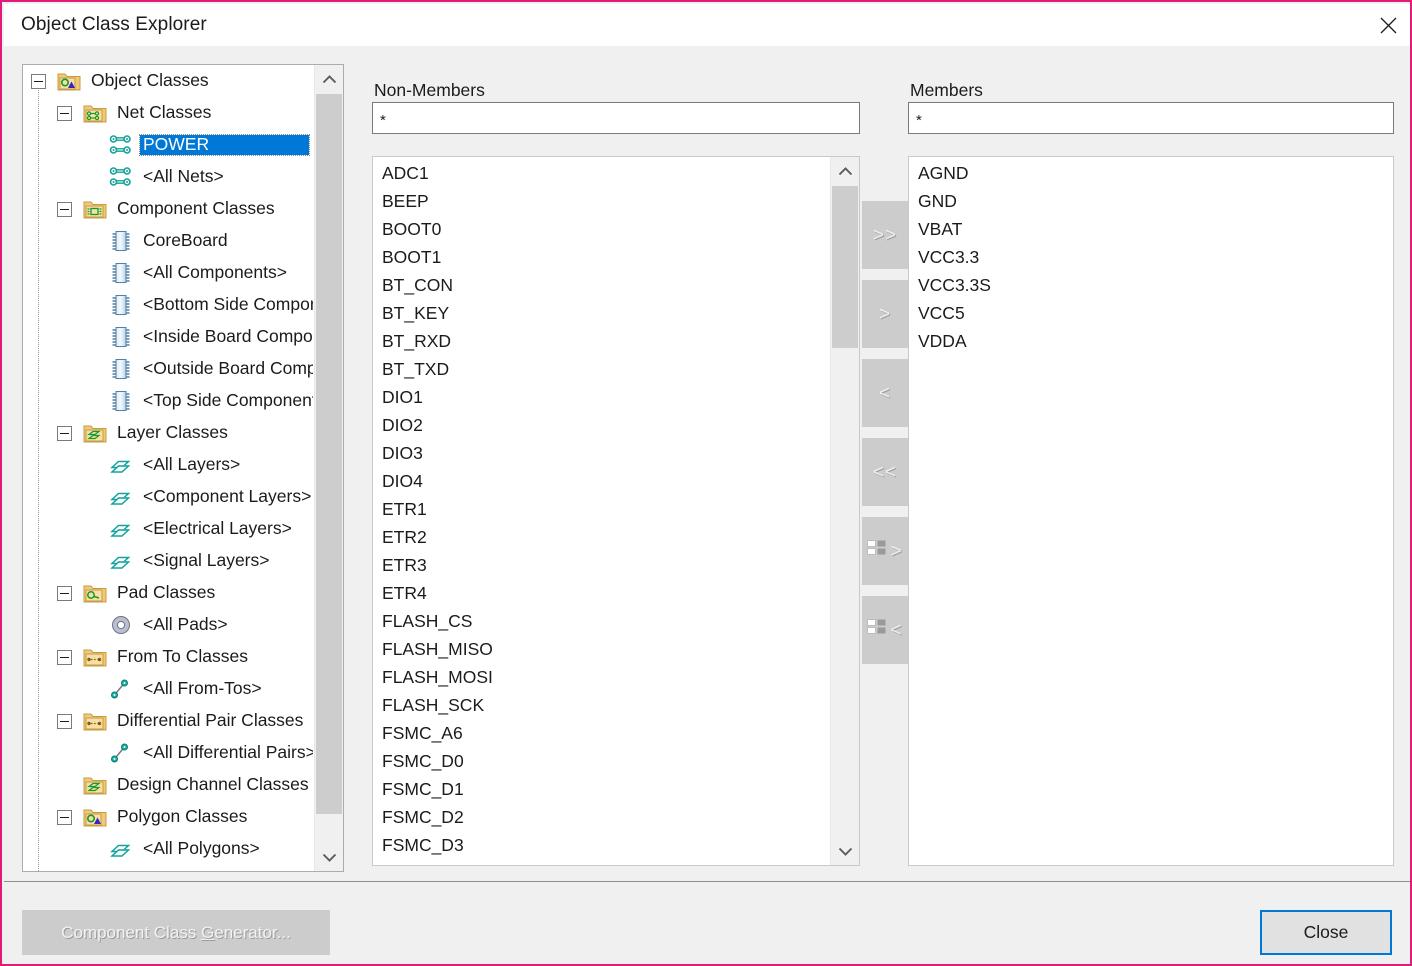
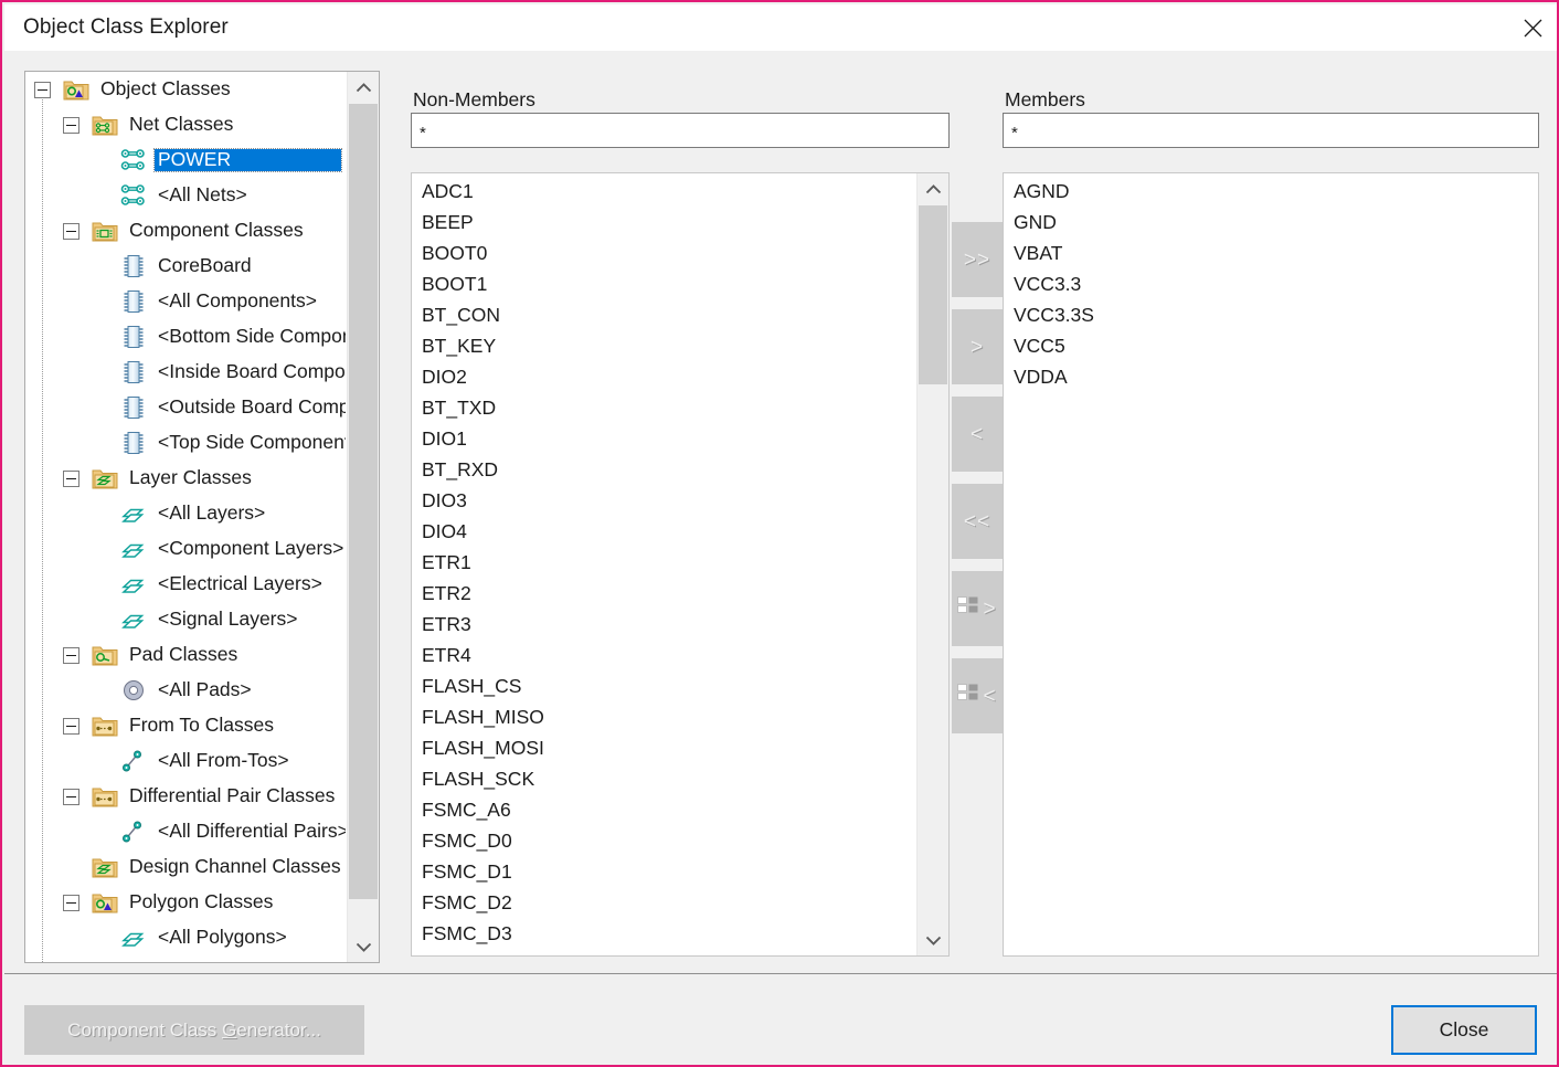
  Object Class Explorer
  Object Classes
  Net Classes
  POWER
  <All Nets>
  Component Classes
  CoreBoard
  <All Components>
  <Bottom Side Compo
  <Inside Board Compo
  <Outside Board Comp
  <Top Side Componen
  Layer Classes
  <All Layers>
  <Component Layers>
  <Electrical Layers>
  <Signal Layers>
  Pad Classes
  <All Pads>
  From To Classes
  <All From-Tos>
  Differential Pair Classes
  <All Differential Pairs>
  Design Channel Classes
  Polygon Classes
  <All Polygons>
  Non-Members
  *
  ADC1
  BEEP
  BOOT0
  BOOT1
  BT_CON
  BT_KEY
- BT_RXD
+ DIO2
  BT_TXD
  DIO1
- DIO2
+ BT_RXD
  DIO3
  DIO4
  ETR1
  ETR2
  ETR3
  ETR4
  FLASH_CS
  FLASH_MISO
  FLASH_MOSI
  FLASH_SCK
  FSMC_A6
  FSMC_D0
  FSMC_D1
  FSMC_D2
  FSMC_D3
  >>
  >
  <
  <<
  >
  <
  Members
  *
  AGND
  GND
  VBAT
  VCC3.3
  VCC3.3S
  VCC5
  VDDA
  Component Class Generator...
  Close
